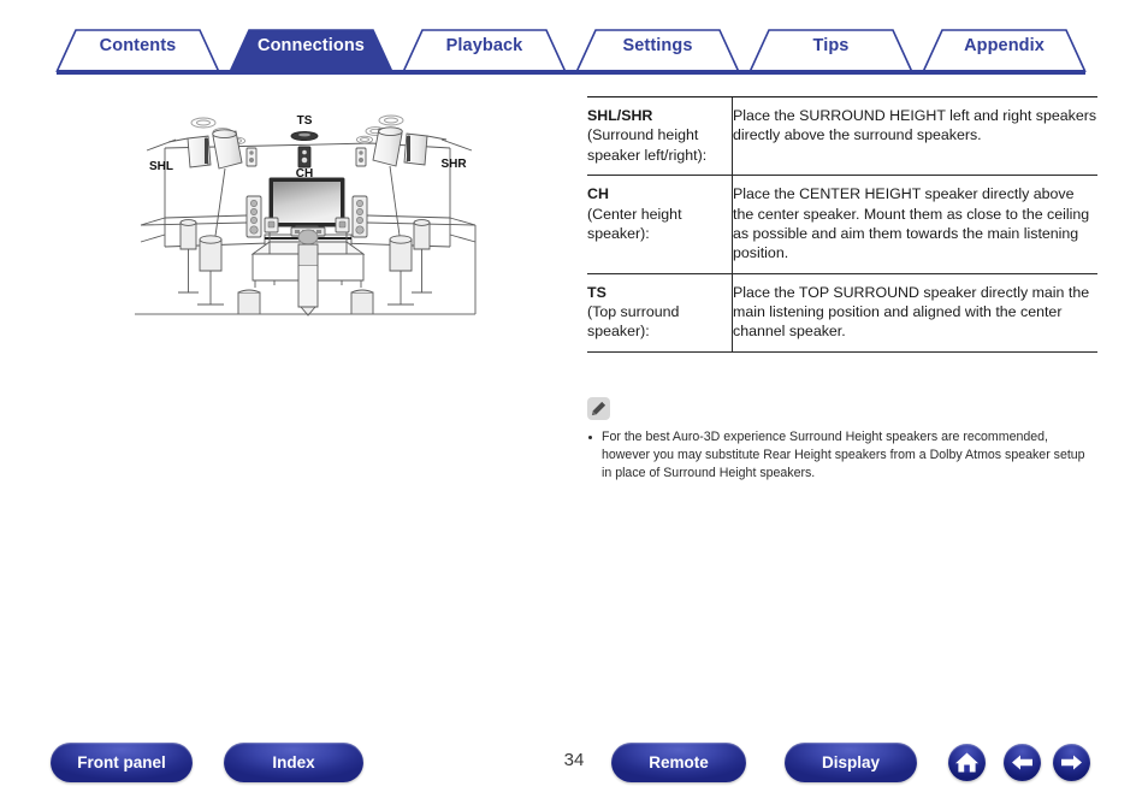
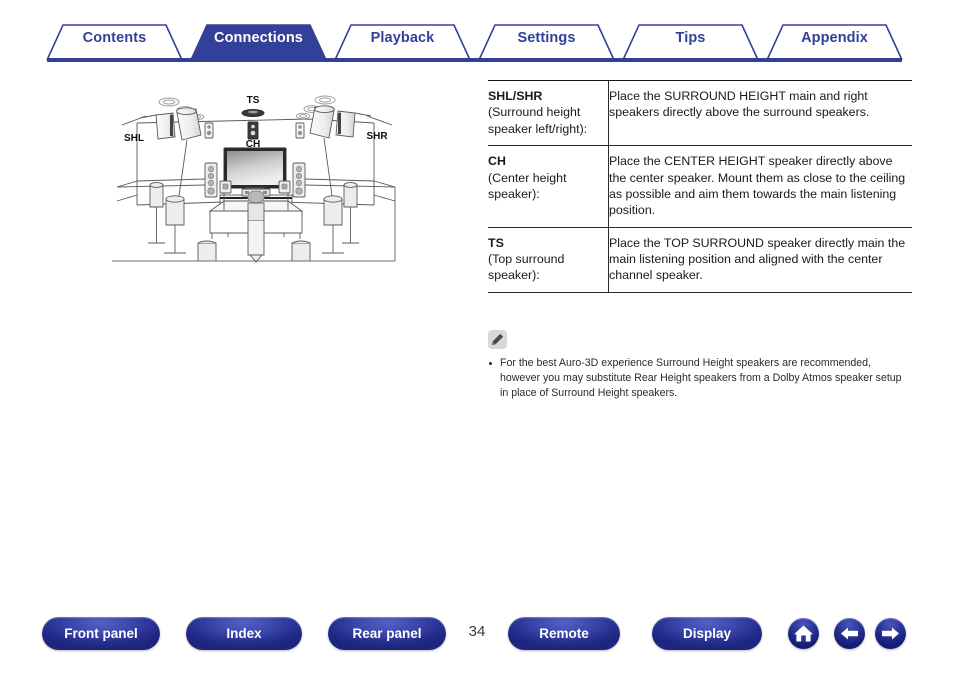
  Contents
  Connections
  Playback
  Settings
  Tips
  Appendix
  TS
  CH
  SHL
  SHR
- SHL/SHR (Surround height speaker left/right):	Place the SURROUND HEIGHT left and right speakers directly above the surround speakers.
+ SHL/SHR (Surround height speaker left/right):	Place the SURROUND HEIGHT main and right speakers directly above the surround speakers.
  CH (Center height speaker):	Place the CENTER HEIGHT speaker directly above the center speaker. Mount them as close to the ceiling as possible and aim them towards the main listening position.
  TS (Top surround speaker):	Place the TOP SURROUND speaker directly main the main listening position and aligned with the center channel speaker.
  For the best Auro-3D experience Surround Height speakers are recommended, however you may substitute Rear Height speakers from a Dolby Atmos speaker setup in place of Surround Height speakers.
  Front panel
  Index
+ Rear panel
  34
  Remote
  Display
